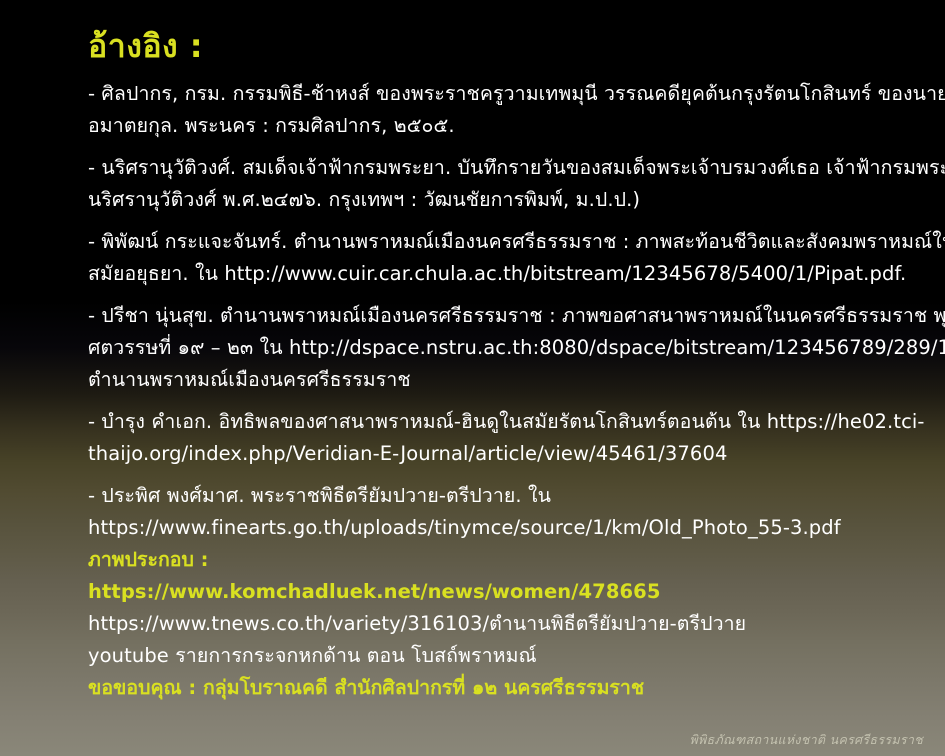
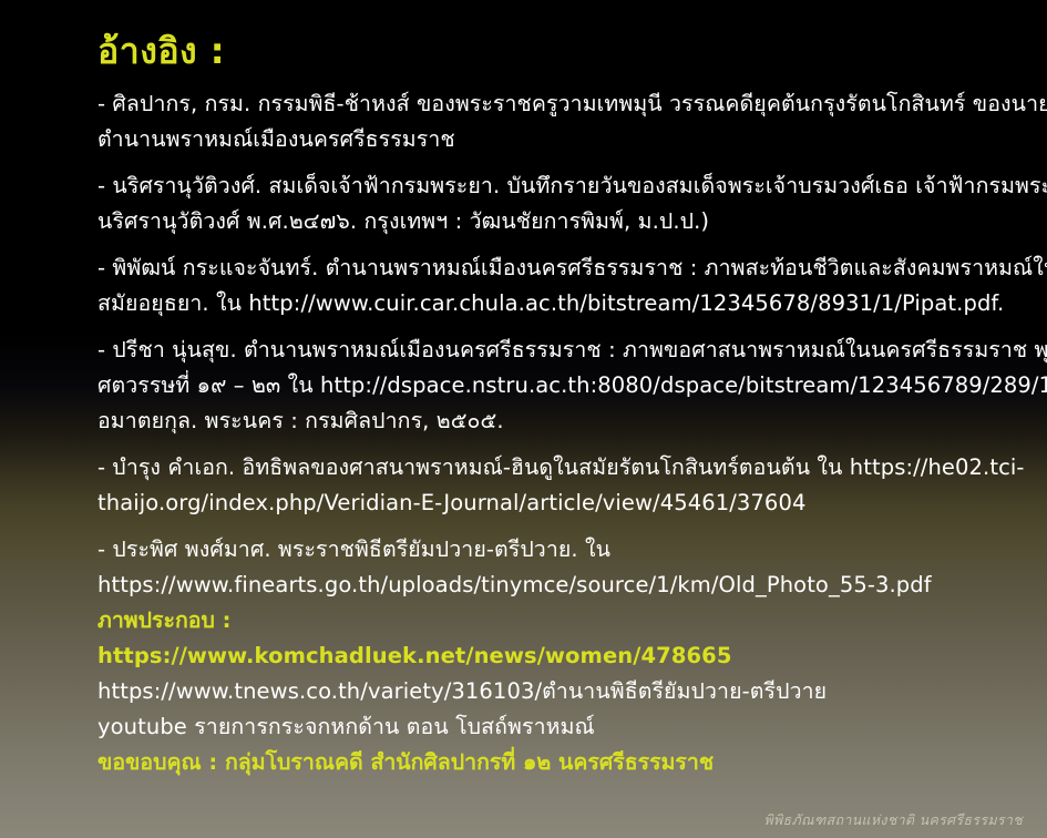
  อ้างอิง :
  - ศิลปากร, กรม. กรรมพิธี-ช้าหงส์ ของพระราชครูวามเทพมุนี วรรณคดียุคต้นกรุงรัตนโกสินทร์ ของนาย
- อมาตยกุล. พระนคร : กรมศิลปากร, ๒๕๐๕.
+ ตำนานพราหมณ์เมืองนครศรีธรรมราช
  - นริศรานุวัติวงศ์. สมเด็จเจ้าฟ้ากรมพระยา. บันทึกรายวันของสมเด็จพระเจ้าบรมวงศ์เธอ เจ้าฟ้ากรมพร
  นริศรานุวัติวงศ์ พ.ศ.๒๔๗๖. กรุงเทพฯ : วัฒนชัยการพิมพ์, ม.ป.ป.)
  - พิพัฒน์ กระแจะจันทร์. ตำนานพราหมณ์เมืองนครศรีธรรมราช : ภาพสะท้อนชีวิตและสังคมพราหมณ์ใ
- สมัยอยุธยา. ใน http://www.cuir.car.chula.ac.th/bitstream/12345678/5400/1/Pipat.pdf.
+ สมัยอยุธยา. ใน http://www.cuir.car.chula.ac.th/bitstream/12345678/8931/1/Pipat.pdf.
  - ปรีชา นุ่นสุข. ตำนานพราหมณ์เมืองนครศรีธรรมราช : ภาพขอศาสนาพราหมณ์ในนครศรีธรรมราช พุ
  ศตวรรษที่ ๑๙ – ๒๓ ใน http://dspace.nstru.ac.th:8080/dspace/bitstream/123456789/289/1
- ตำนานพราหมณ์เมืองนครศรีธรรมราช
+ อมาตยกุล. พระนคร : กรมศิลปากร, ๒๕๐๕.
  - บำรุง คำเอก. อิทธิพลของศาสนาพราหมณ์-ฮินดูในสมัยรัตนโกสินทร์ตอนต้น ใน https://he02.tci-
  thaijo.org/index.php/Veridian-E-Journal/article/view/45461/37604
  - ประพิศ พงศ์มาศ. พระราชพิธีตรียัมปวาย-ตรีปวาย. ใน
  https://www.finearts.go.th/uploads/tinymce/source/1/km/Old_Photo_55-3.pdf
  ภาพประกอบ :
  https://www.komchadluek.net/news/women/478665
  https://www.tnews.co.th/variety/316103/ตำนานพิธีตรียัมปวาย-ตรีปวาย
  youtube รายการกระจกหกด้าน ตอน โบสถ์พราหมณ์
  ขอขอบคุณ : กลุ่มโบราณคดี สำนักศิลปากรที่ ๑๒ นครศรีธรรมราช
  พิพิธภัณฑสถานแห่งชาติ นครศรีธรรมราช
